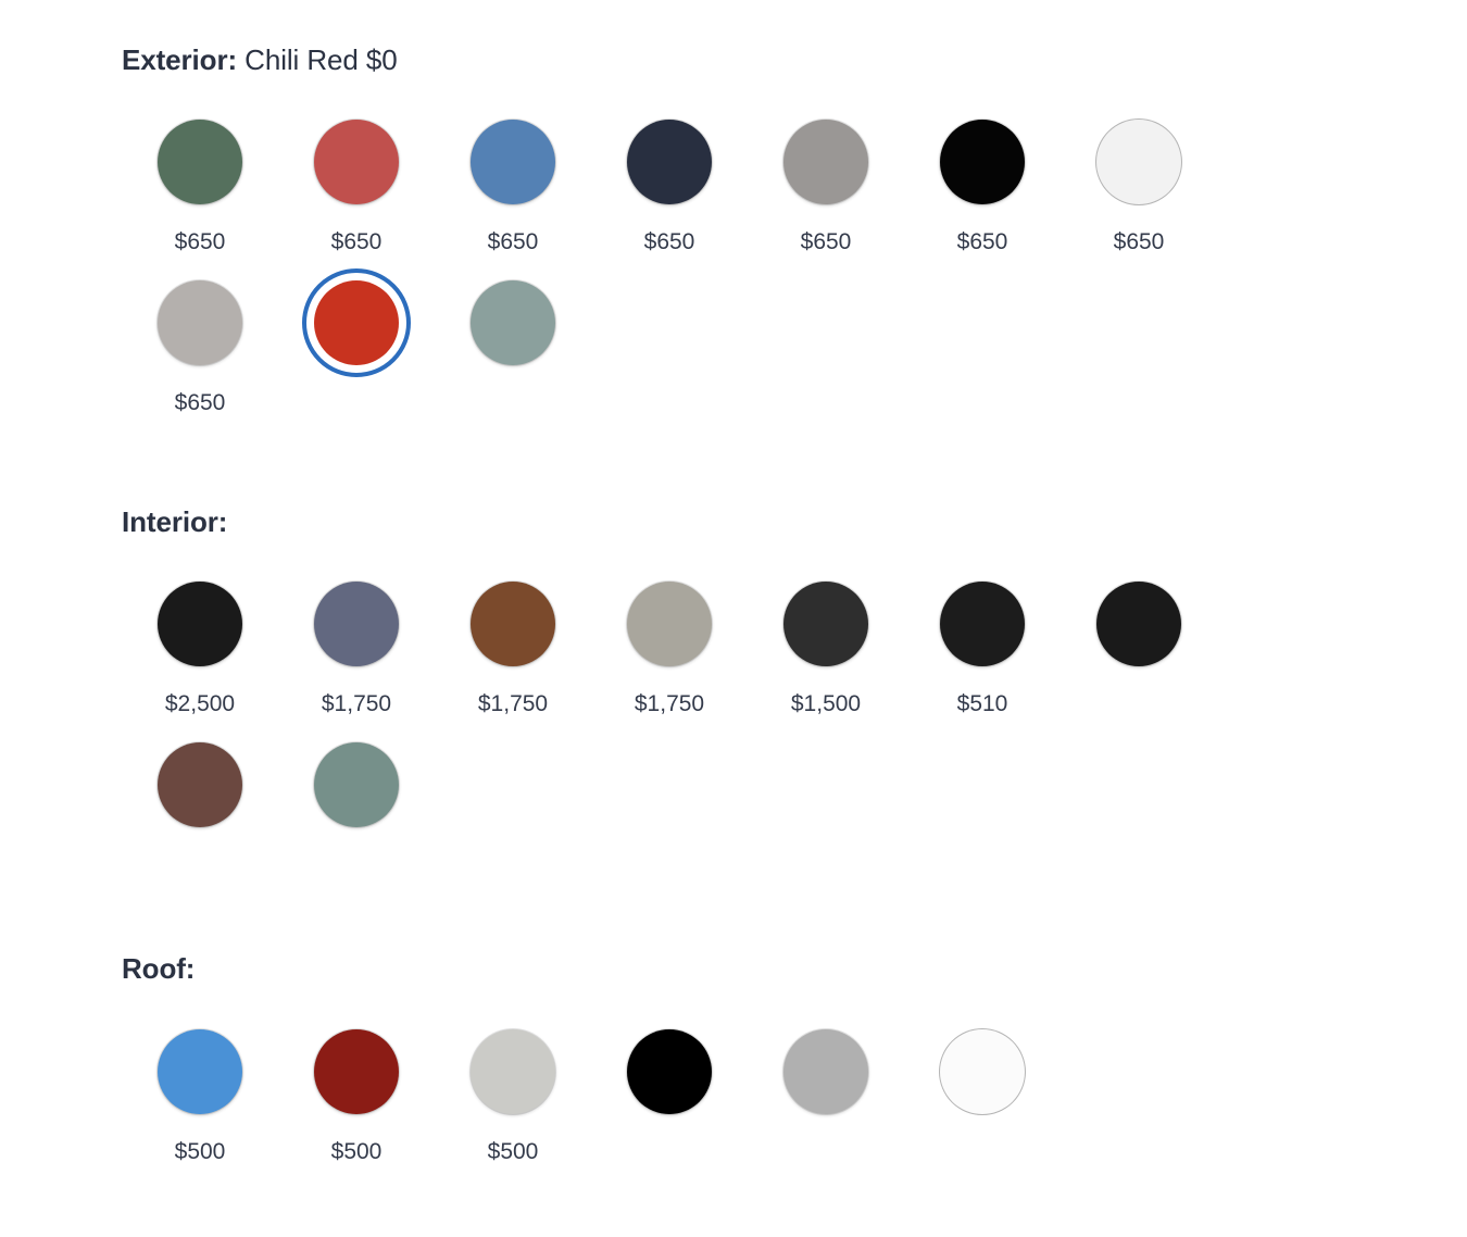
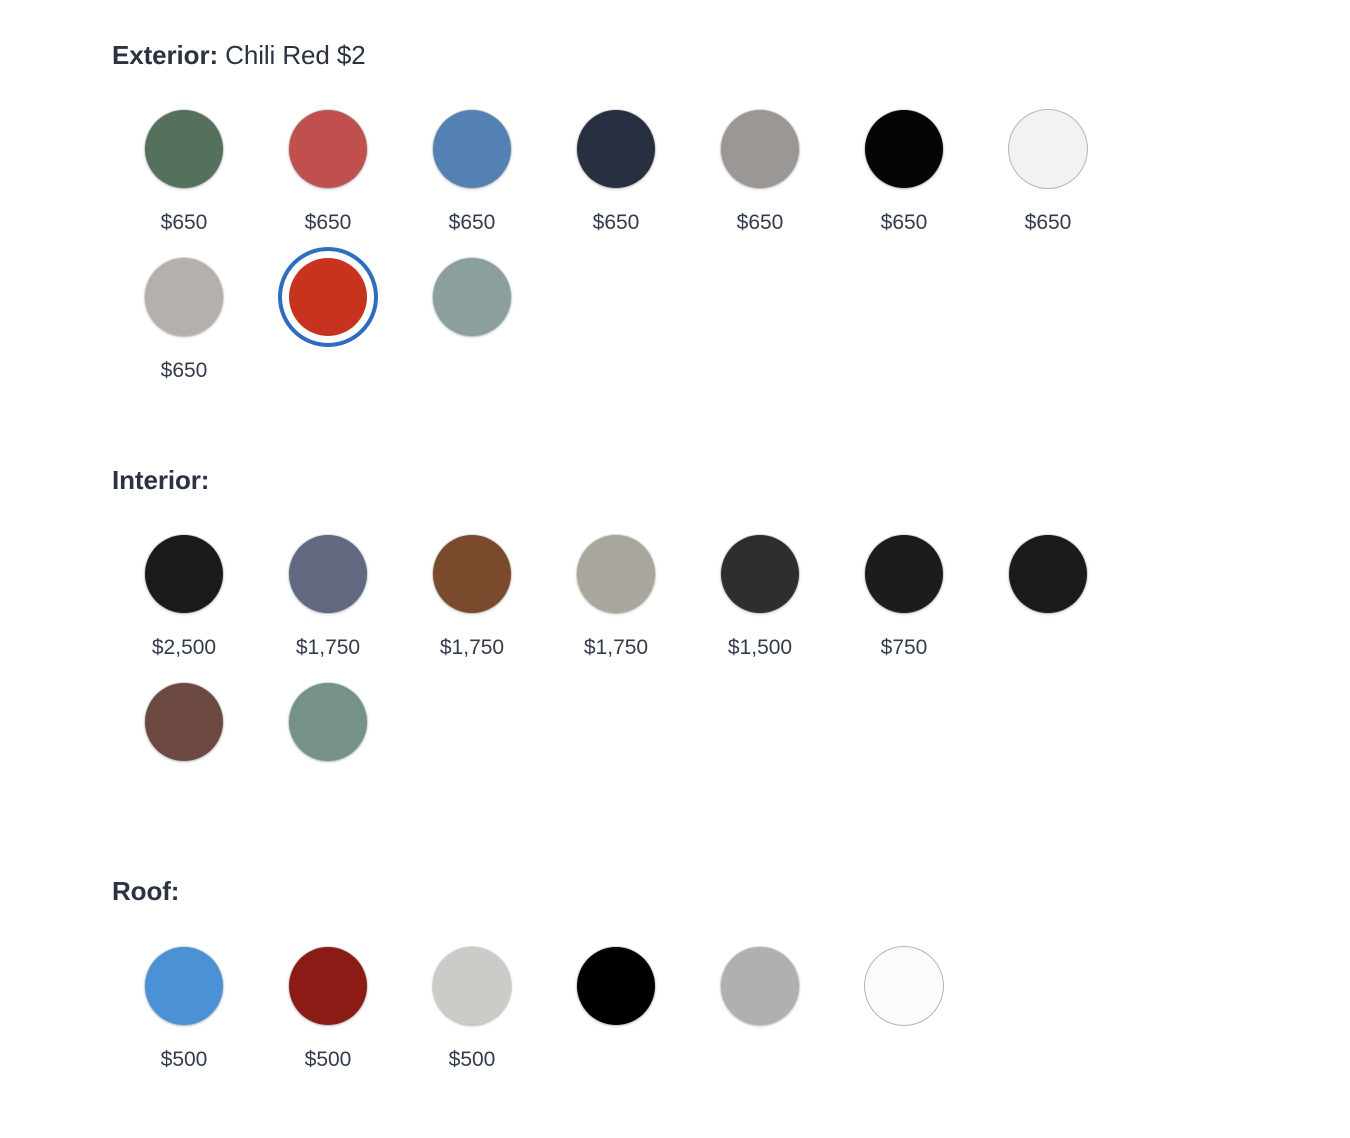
- Exterior: Chili Red $0
+ Exterior: Chili Red $2
  $650
  $650
  $650
  $650
  $650
  $650
  $650
  $650
  Interior:
  $2,500
  $1,750
  $1,750
  $1,750
  $1,500
- $510
+ $750
  Roof:
  $500
  $500
  $500
